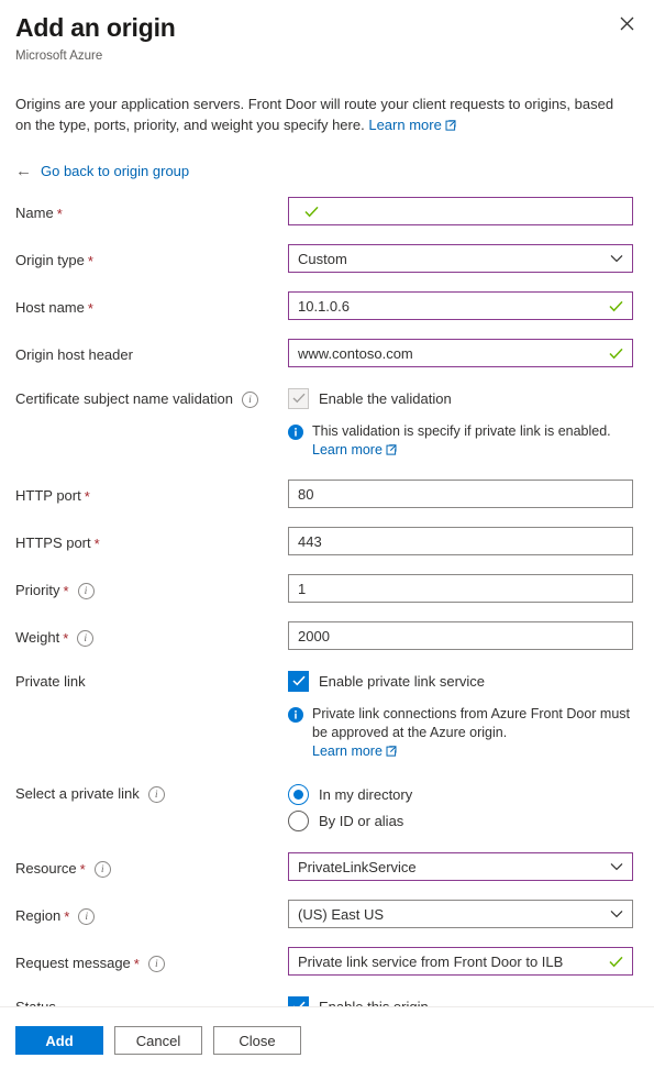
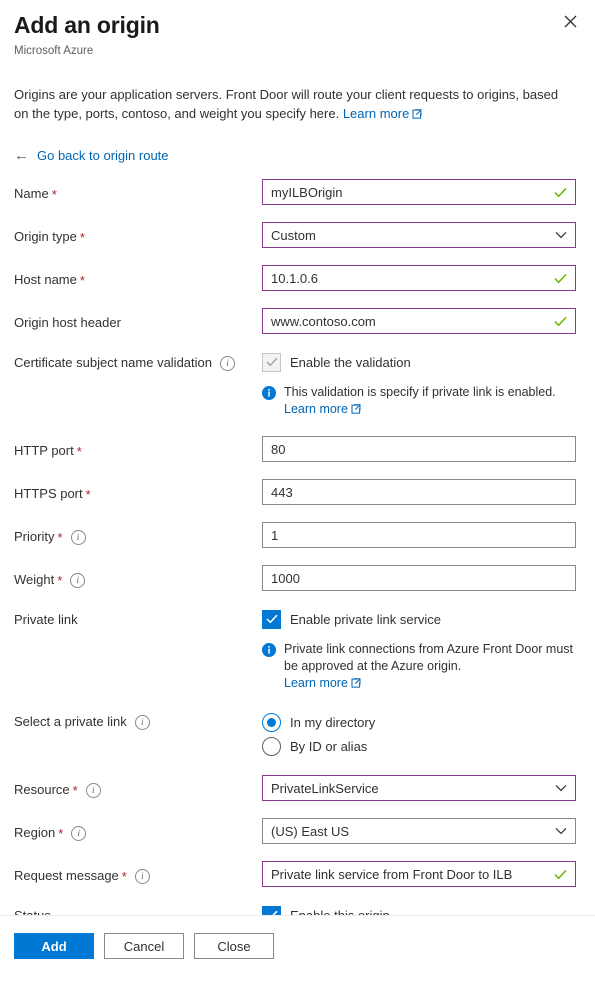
  Add an origin
  Microsoft Azure
- Origins are your application servers. Front Door will route your client requests to origins, based on the type, ports, priority, and weight you specify here. Learn more
+ Origins are your application servers. Front Door will route your client requests to origins, based on the type, ports, contoso, and weight you specify here. Learn more
  ←
- Go back to origin group
+ Go back to origin route
  Name
  *
+ myILBOrigin
  Origin type
  *
  Custom
  Host name
  *
  10.1.0.6
  Origin host header
  www.contoso.com
  Certificate subject name validation
  i
  Enable the validation
  This validation is specify if private link is enabled.
  Learn more
  HTTP port
  *
  80
  HTTPS port
  *
  443
  Priority
  *
  i
  1
  Weight
  *
  i
- 2000
+ 1000
  Private link
  Enable private link service
  Private link connections from Azure Front Door must be approved at the Azure origin.
  Learn more
  Select a private link
  i
  In my directory
  By ID or alias
  Resource
  *
  i
  PrivateLinkService
  Region
  *
  i
  (US) East US
  Request message
  *
  i
  Private link service from Front Door to ILB
  Add
  Cancel
  Close
